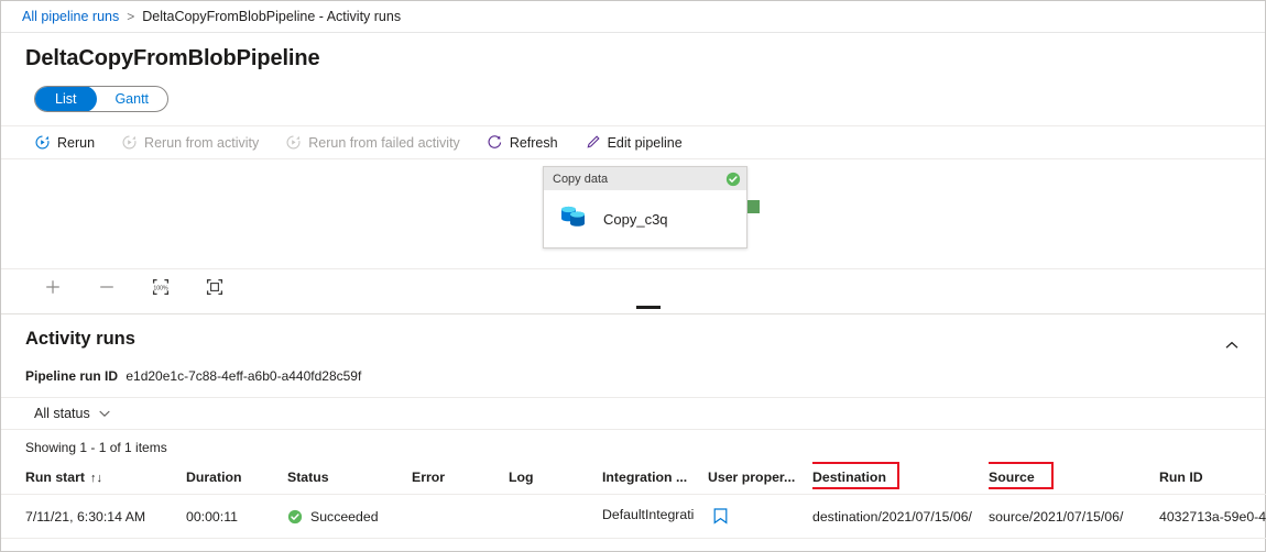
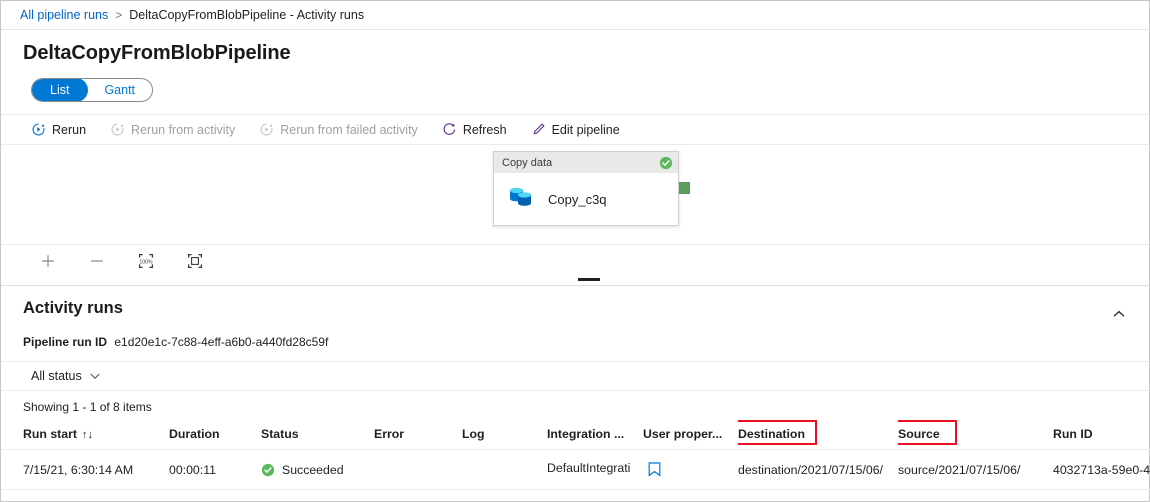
  All pipeline runs
  >
  DeltaCopyFromBlobPipeline - Activity runs
  DeltaCopyFromBlobPipeline
  List
  Gantt
  Rerun
  Rerun from activity
  Rerun from failed activity
  Refresh
  Edit pipeline
  Copy data
  Copy_c3q
  Activity runs
  Pipeline run ID e1d20e1c-7c88-4eff-a6b0-a440fd28c59f
  All status
- Showing 1 - 1 of 1 items
+ Showing 1 - 1 of 8 items
  Run start ↑↓	Duration	Status	Error	Log	Integration ...	User proper...	Destination	Source	Run ID
- 7/11/21, 6:30:14 AM	00:00:11	Succeeded			DefaultIntegrati		destination/2021/07/15/06/	source/2021/07/15/06/	4032713a-59e0-4
+ 7/15/21, 6:30:14 AM	00:00:11	Succeeded			DefaultIntegrati		destination/2021/07/15/06/	source/2021/07/15/06/	4032713a-59e0-4
